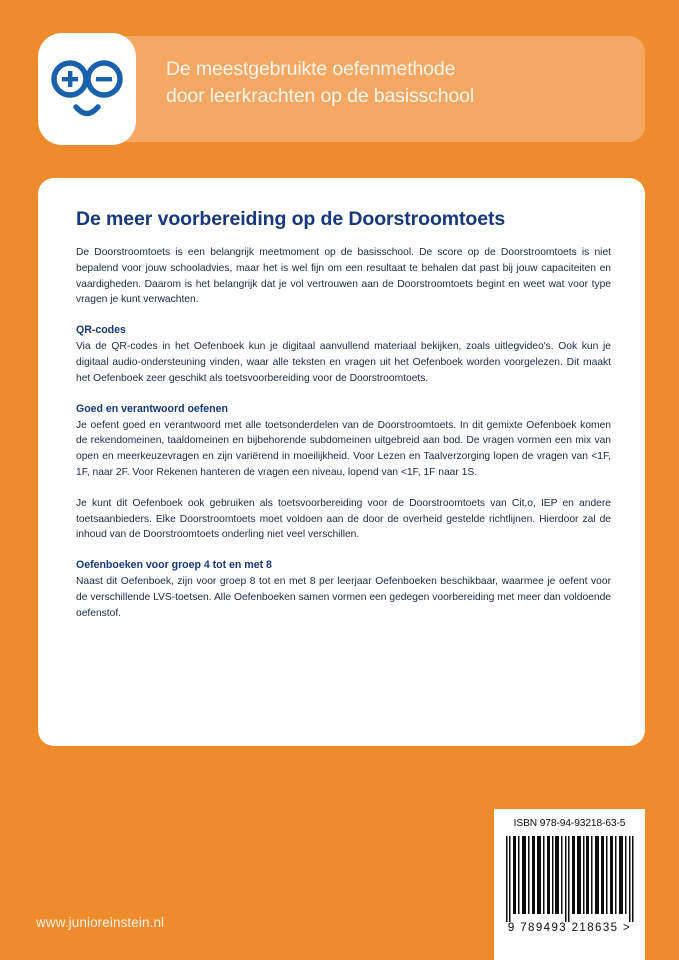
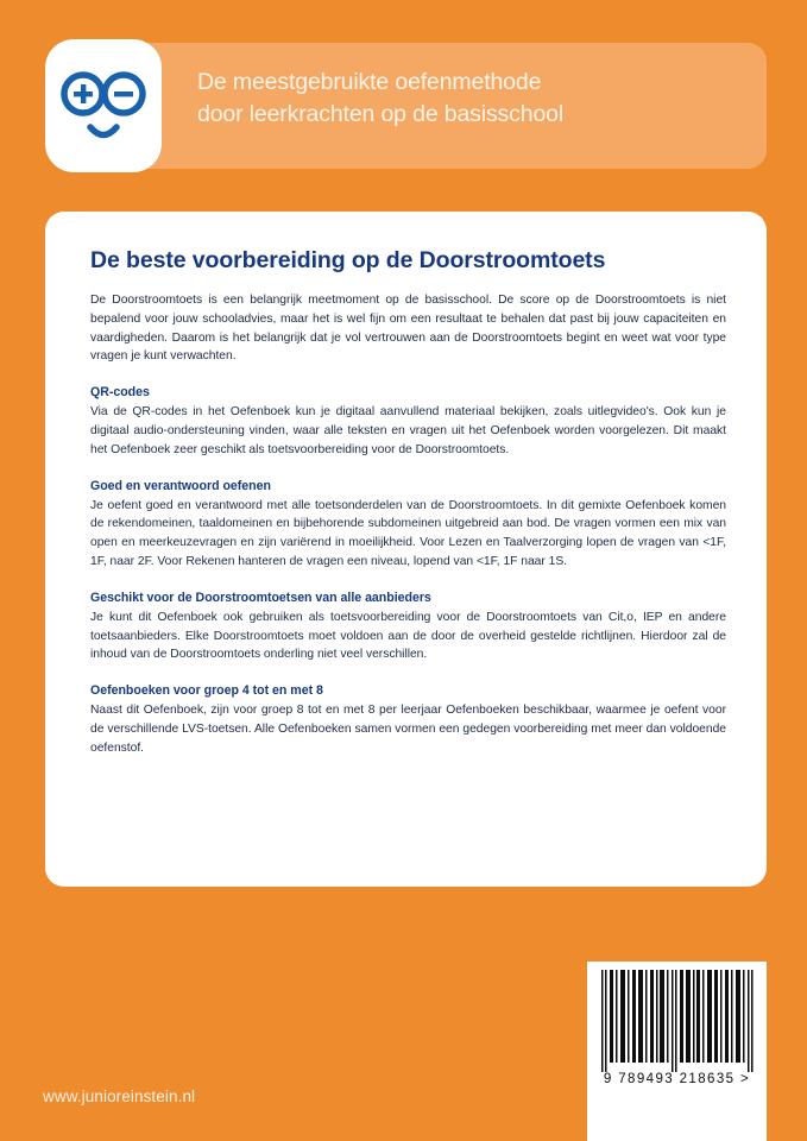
  De meestgebruikte oefenmethode
  door leerkrachten op de basisschool
- De meer voorbereiding op de Doorstroomtoets
+ De beste voorbereiding op de Doorstroomtoets
  De Doorstroomtoets is een belangrijk meetmoment op de basisschool. De score op de Doorstroomtoets is niet bepalend voor jouw schooladvies, maar het is wel fijn om een resultaat te behalen dat past bij jouw capaciteiten en vaardigheden. Daarom is het belangrijk dat je vol vertrouwen aan de Doorstroomtoets begint en weet wat voor type vragen je kunt verwachten.
  QR-codes
  Via de QR-codes in het Oefenboek kun je digitaal aanvullend materiaal bekijken, zoals uitlegvideo's. Ook kun je digitaal audio-ondersteuning vinden, waar alle teksten en vragen uit het Oefenboek worden voorgelezen. Dit maakt het Oefenboek zeer geschikt als toetsvoorbereiding voor de Doorstroomtoets.
  Goed en verantwoord oefenen
  Je oefent goed en verantwoord met alle toetsonderdelen van de Doorstroomtoets. In dit gemixte Oefenboek komen de rekendomeinen, taaldomeinen en bijbehorende subdomeinen uitgebreid aan bod. De vragen vormen een mix van open en meerkeuzevragen en zijn variërend in moeilijkheid. Voor Lezen en Taalverzorging lopen de vragen van <1F, 1F, naar 2F. Voor Rekenen hanteren de vragen een niveau, lopend van <1F, 1F naar 1S.
+ Geschikt voor de Doorstroomtoetsen van alle aanbieders
  Je kunt dit Oefenboek ook gebruiken als toetsvoorbereiding voor de Doorstroomtoets van Cit,o, IEP en andere toetsaanbieders. Elke Doorstroomtoets moet voldoen aan de door de overheid gestelde richtlijnen. Hierdoor zal de inhoud van de Doorstroomtoets onderling niet veel verschillen.
  Oefenboeken voor groep 4 tot en met 8
  Naast dit Oefenboek, zijn voor groep 8 tot en met 8 per leerjaar Oefenboeken beschikbaar, waarmee je oefent voor de verschillende LVS-toetsen. Alle Oefenboeken samen vormen een gedegen voorbereiding met meer dan voldoende oefenstof.
  www.junioreinstein.nl
- ISBN 978-94-93218-63-5
  9 789493 218635 >
